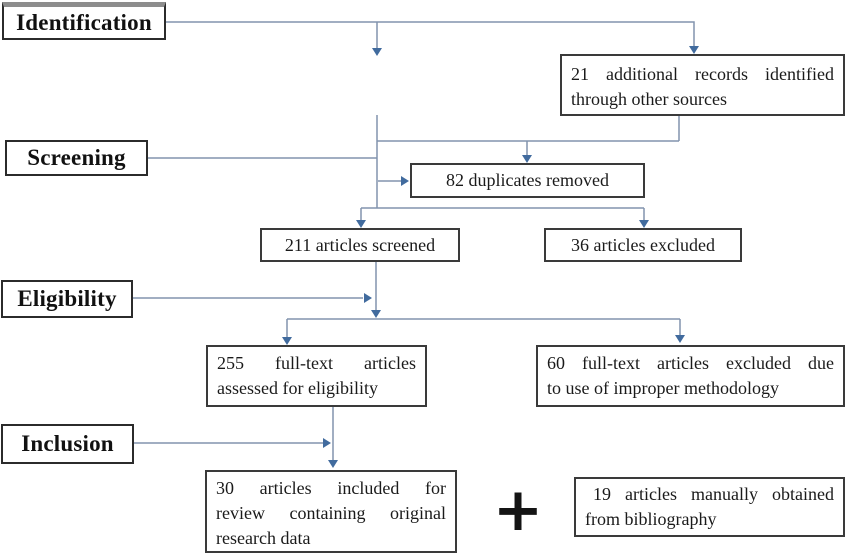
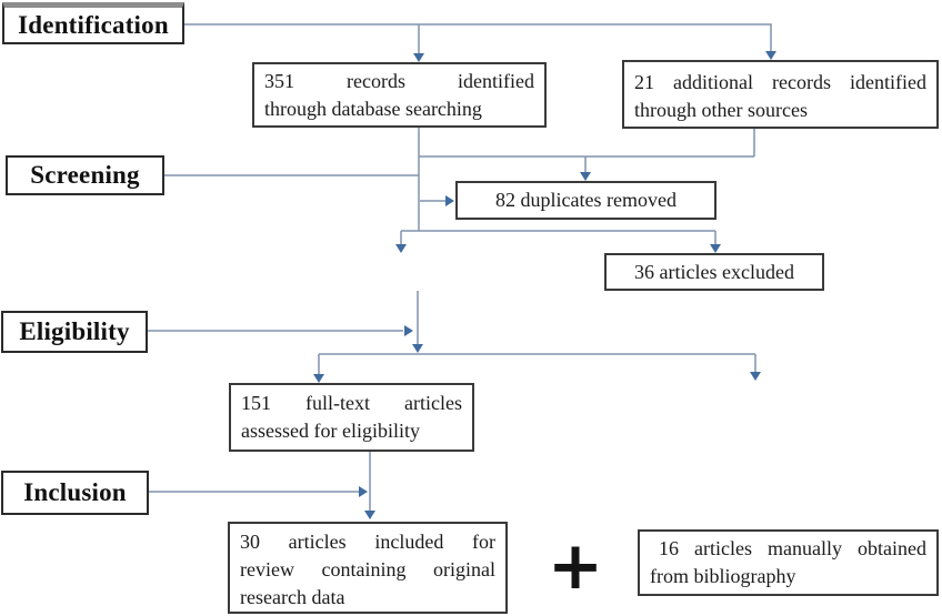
  Identification
  Screening
  Eligibility
  Inclusion
+ 351 records identified
+ through database searching
  21 additional records identified
  through other sources
  82 duplicates removed
- 211 articles screened
  36 articles excluded
- 255 full-text articles
+ 151 full-text articles
  assessed for eligibility
- 60 full-text articles excluded due
- to use of improper methodology
  30 articles included for
  review containing original
  research data
- 19 articles manually obtained
+ 16 articles manually obtained
  from bibliography
  +
